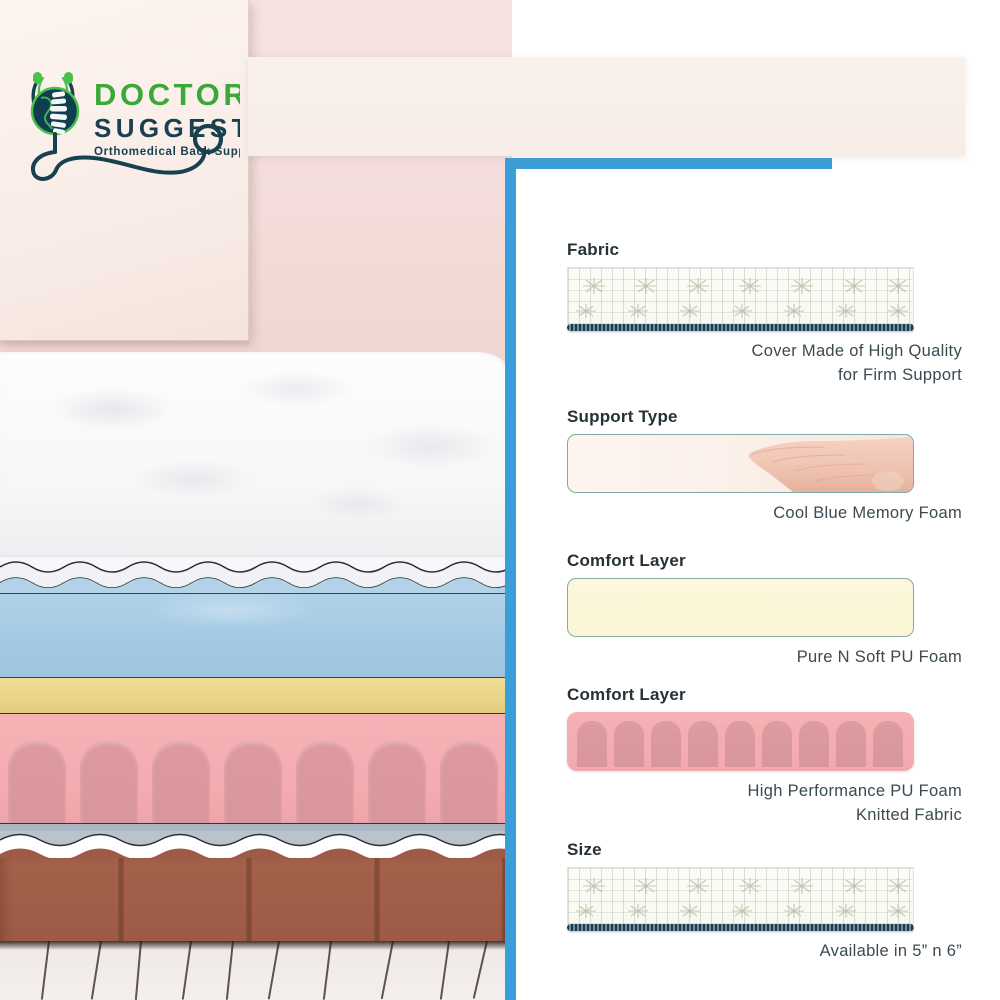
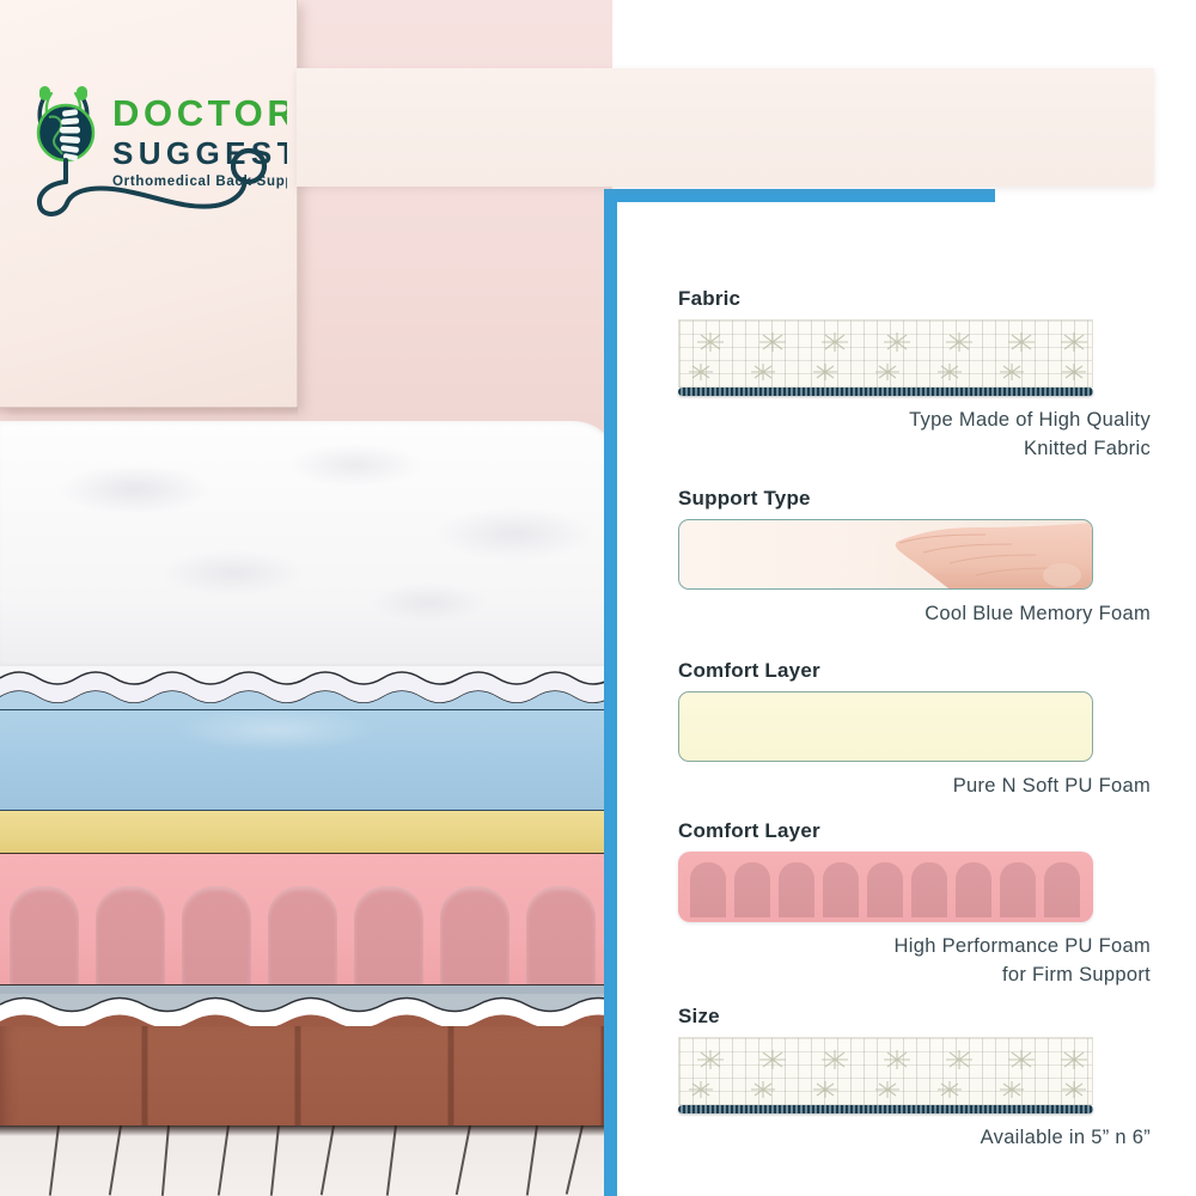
  DOCTOR
  Orthomedical Back Sup
  Fabric
- Cover Made of High Quality
+ Type Made of High Quality
- for Firm Support
+ Knitted Fabric
  Support Type
  Cool Blue Memory Foam
  Comfort Layer
  Pure N Soft PU Foam
  Comfort Layer
  High Performance PU Foam
- Knitted Fabric
+ for Firm Support
  Size
  Available in 5” n 6”
